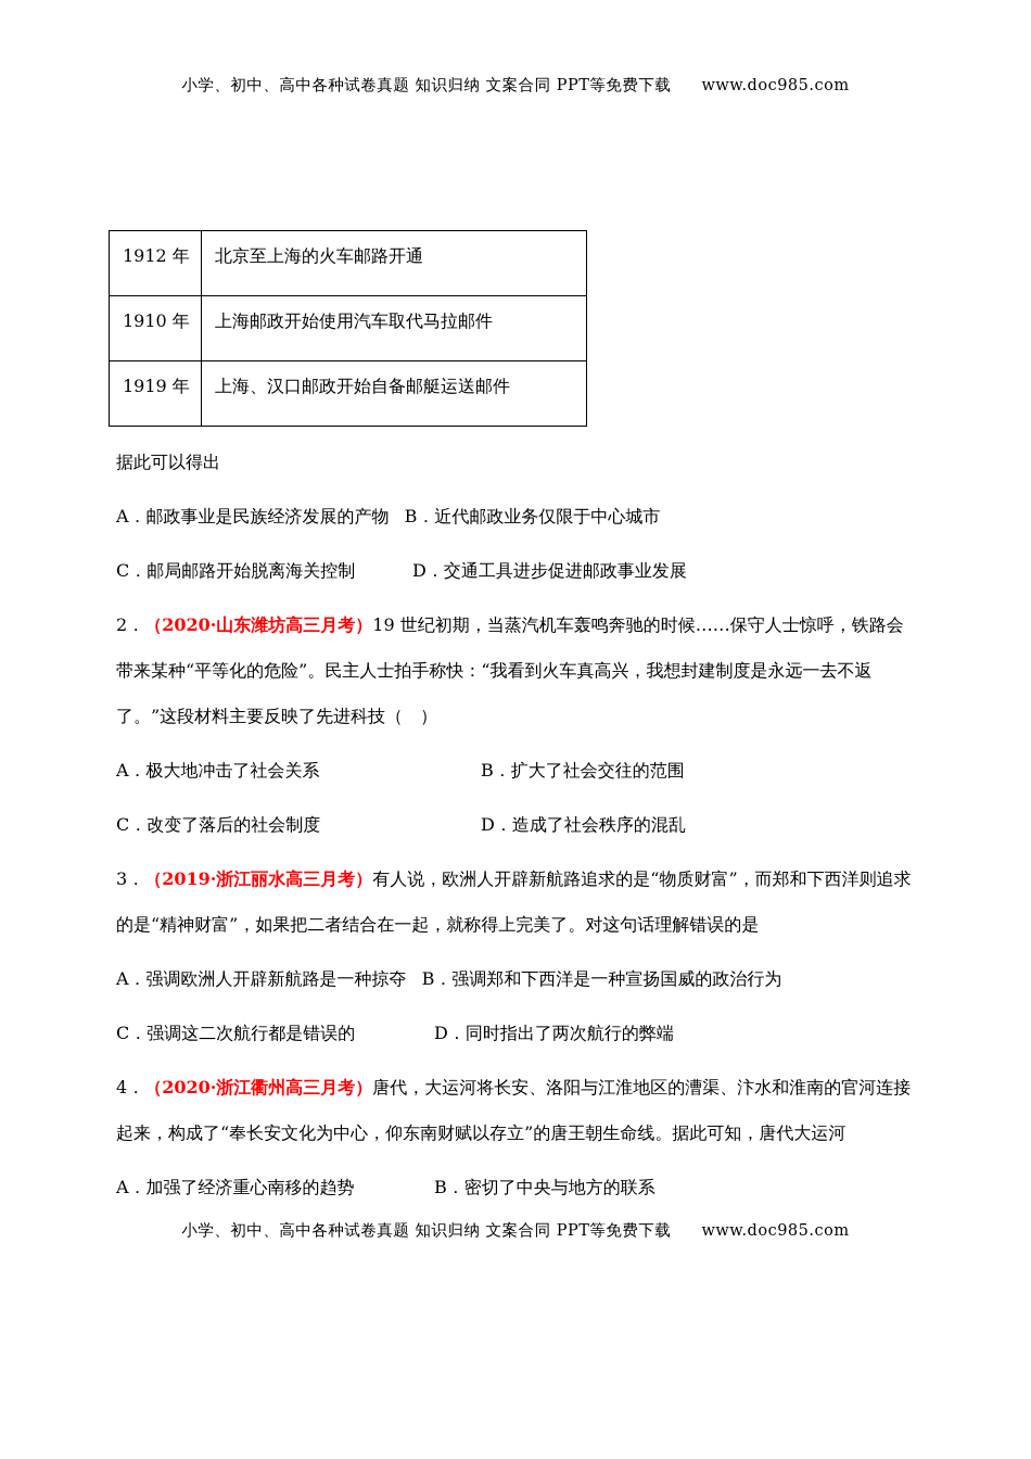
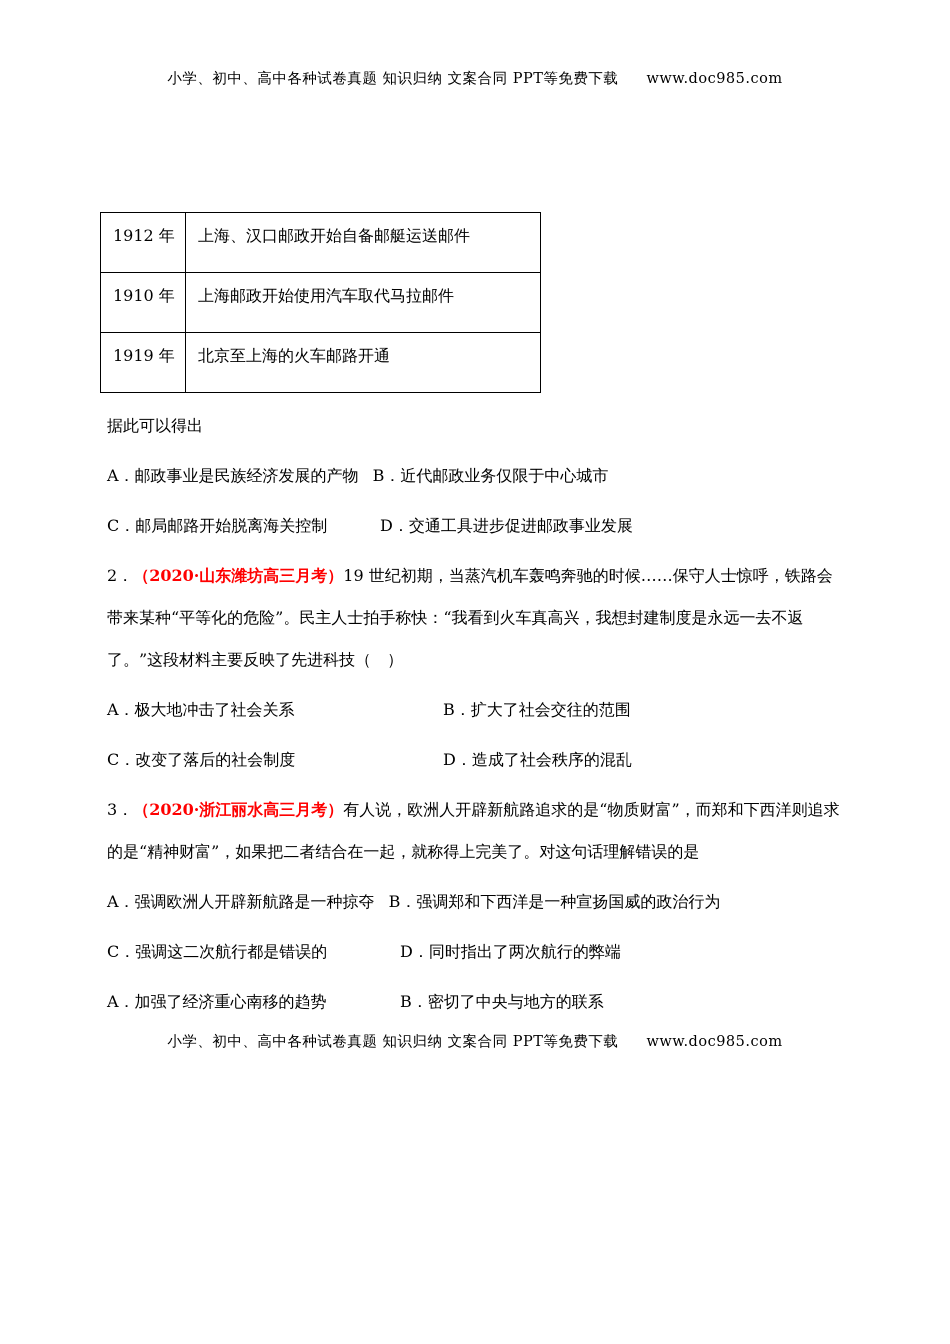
  小学、初中、高中各种试卷真题 知识归纳 文案合同 PPT等免费下载 www.doc985.com
- 1912 年	北京至上海的火车邮路开通
+ 1912 年	上海、汉口邮政开始自备邮艇运送邮件
  1910 年	上海邮政开始使用汽车取代马拉邮件
- 1919 年	上海、汉口邮政开始自备邮艇运送邮件
+ 1919 年	北京至上海的火车邮路开通
  据此可以得出
  A．邮政事业是民族经济发展的产物
  B．近代邮政业务仅限于中心城市
  C．邮局邮路开始脱离海关控制
  D．交通工具进步促进邮政事业发展
  2．（2020·山东潍坊高三月考）19 世纪初期，当蒸汽机车轰鸣奔驰的时候……保守人士惊呼，铁路会带来某种“平等化的危险”。民主人士拍手称快：“我看到火车真高兴，我想封建制度是永远一去不返了。”这段材料主要反映了先进科技（ ）
  A．极大地冲击了社会关系
  B．扩大了社会交往的范围
  C．改变了落后的社会制度
  D．造成了社会秩序的混乱
- 3．（2019·浙江丽水高三月考）有人说，欧洲人开辟新航路追求的是“物质财富”，而郑和下西洋则追求的是“精神财富”，如果把二者结合在一起，就称得上完美了。对这句话理解错误的是
+ 3．（2020·浙江丽水高三月考）有人说，欧洲人开辟新航路追求的是“物质财富”，而郑和下西洋则追求的是“精神财富”，如果把二者结合在一起，就称得上完美了。对这句话理解错误的是
  A．强调欧洲人开辟新航路是一种掠夺
  B．强调郑和下西洋是一种宣扬国威的政治行为
  C．强调这二次航行都是错误的
  D．同时指出了两次航行的弊端
- 4．（2020·浙江衢州高三月考）唐代，大运河将长安、洛阳与江淮地区的漕渠、汴水和淮南的官河连接起来，构成了“奉长安文化为中心，仰东南财赋以存立”的唐王朝生命线。据此可知，唐代大运河
  A．加强了经济重心南移的趋势
  B．密切了中央与地方的联系
  小学、初中、高中各种试卷真题 知识归纳 文案合同 PPT等免费下载 www.doc985.com
